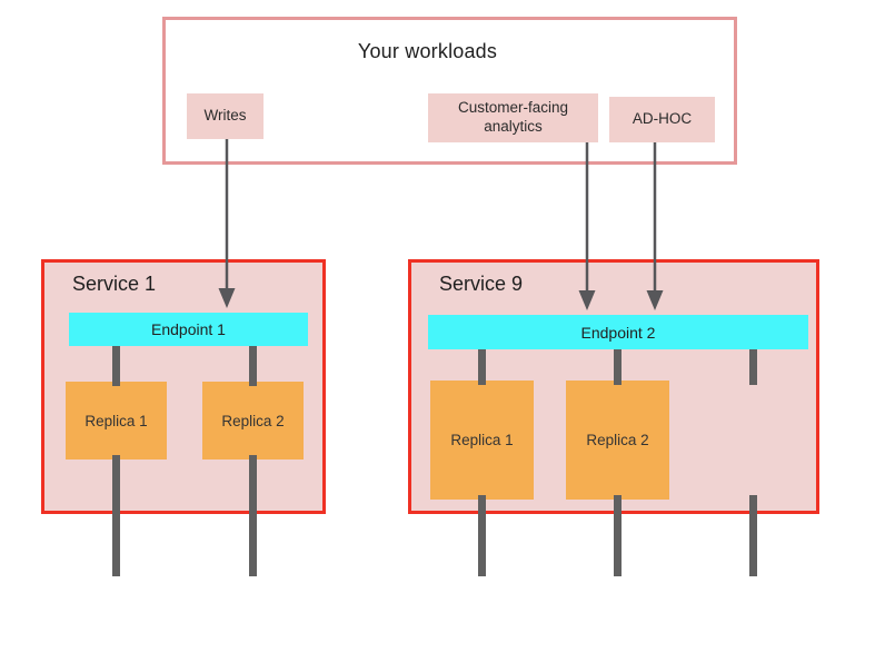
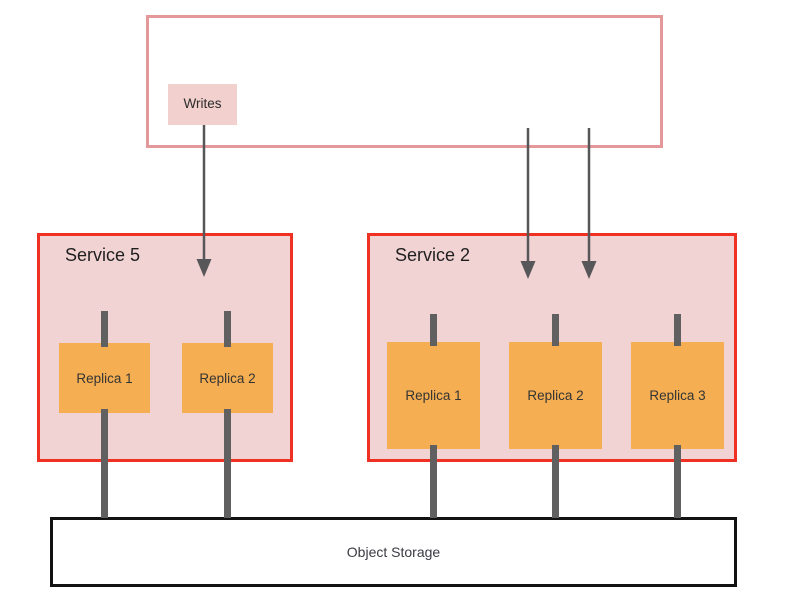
- Your workloads
  Writes
- Customer-facing analytics
- AD-HOC
- Service 1
+ Service 5
- Endpoint 1
  Replica 1
  Replica 2
- Service 9
+ Service 2
- Endpoint 2
  Replica 1
  Replica 2
+ Replica 3
+ Object Storage
